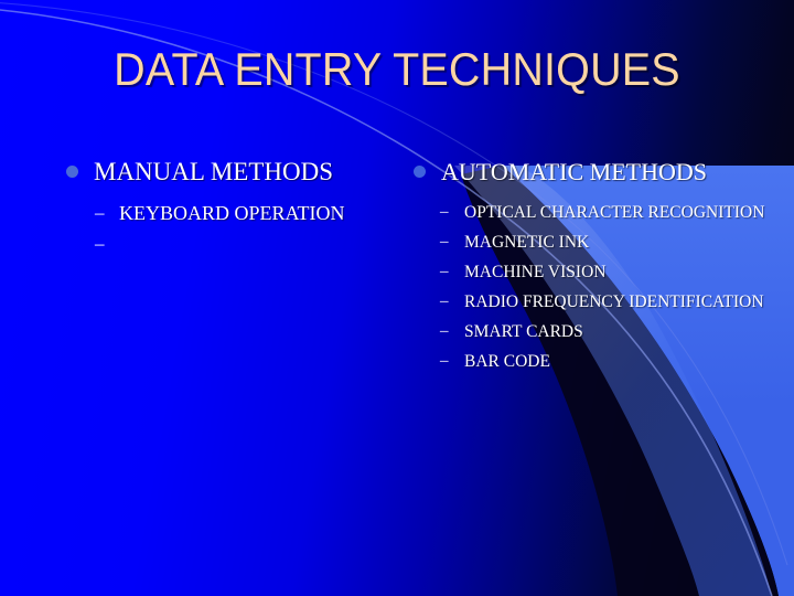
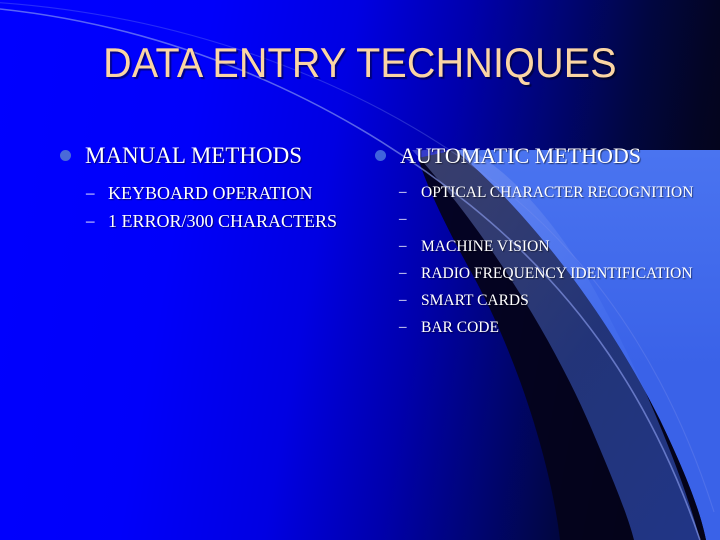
  DATA ENTRY TECHNIQUES
  MANUAL METHODS
  –
  KEYBOARD OPERATION
  –
+ 1 ERROR/300 CHARACTERS
  AUTOMATIC METHODS
  –
  OPTICAL CHARACTER RECOGNITION
  –
- MAGNETIC INK
  –
  MACHINE VISION
  –
  RADIO FREQUENCY IDENTIFICATION
  –
  SMART CARDS
  –
  BAR CODE
